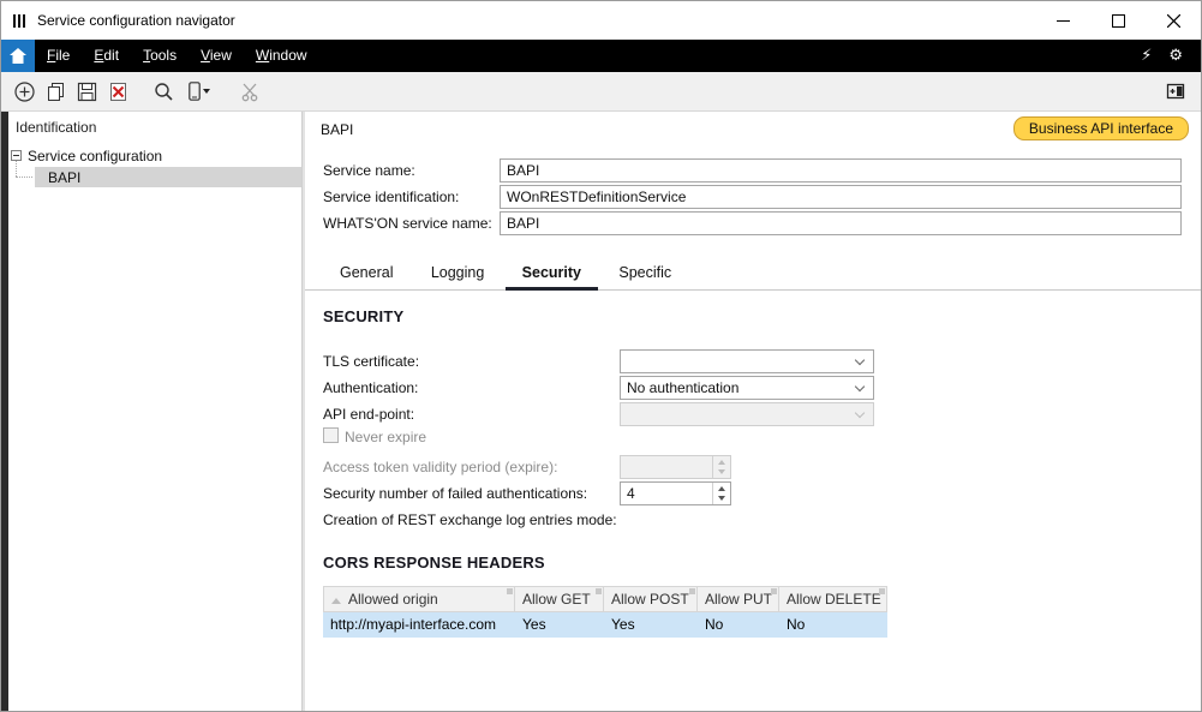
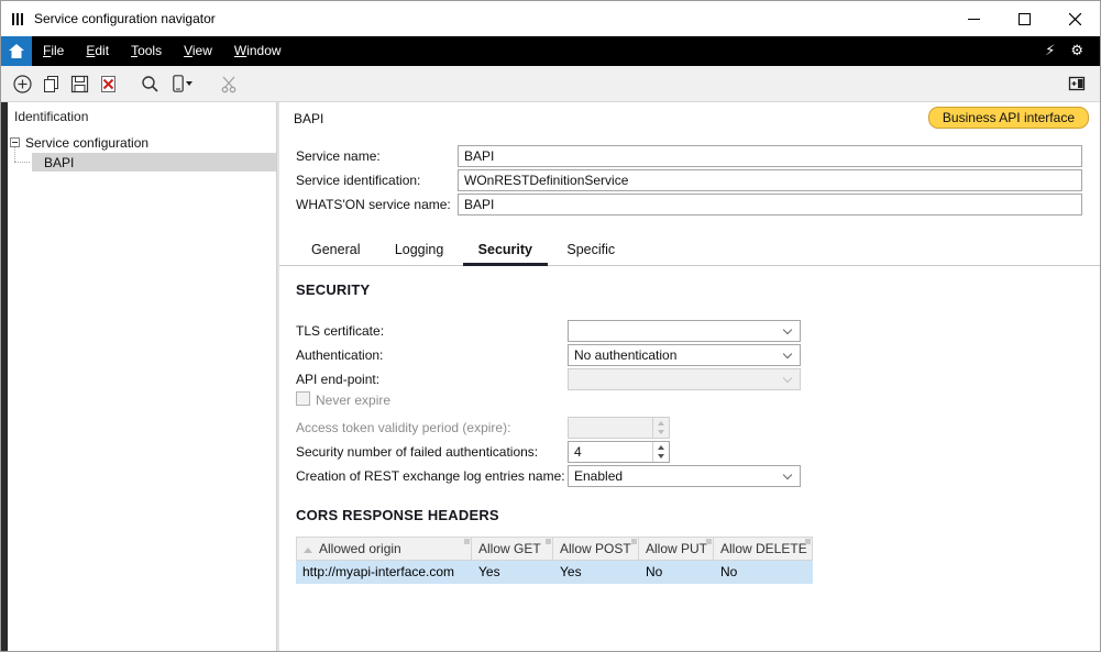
  Service configuration navigator
  File
  Edit
  Tools
  View
  Window
  ⚡
  ⚙
  Identification
  Service configuration
  BAPI
  BAPI
  Business API interface
  Service name:
  BAPI
  Service identification:
  WOnRESTDefinitionService
  WHATS'ON service name:
  BAPI
  General Logging Security Specific
  SECURITY
  TLS certificate:
  Authentication:
  No authentication
  API end-point:
  Never expire
  Access token validity period (expire):
  Security number of failed authentications:
  4
- Creation of REST exchange log entries mode:
+ Creation of REST exchange log entries name:
+ Enabled
  CORS RESPONSE HEADERS
  Allowed origin
  Allow GET
  Allow POST
  Allow PUT
  Allow DELETE
  http://myapi-interface.com
  Yes
  Yes
  No
  No
